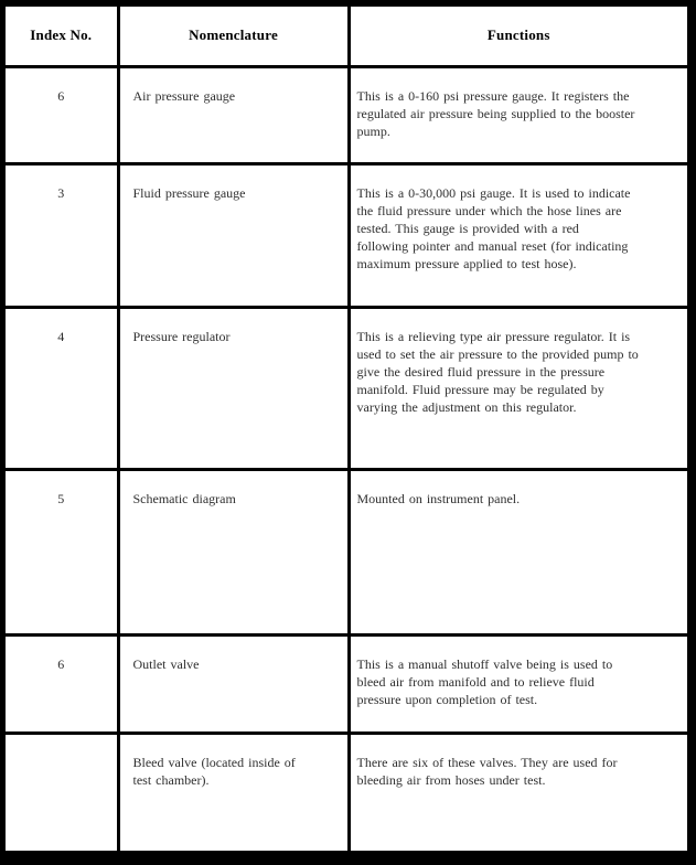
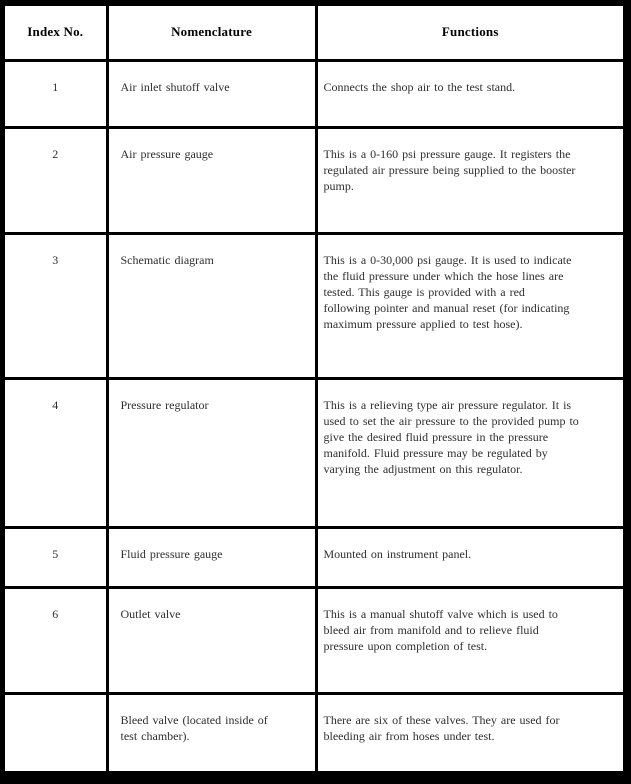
  Index No.	Nomenclature	Functions
+ 1	Air inlet shutoff valve	Connects the shop air to the test stand.
- 6	Air pressure gauge	This is a 0-160 psi pressure gauge. It registers the regulated air pressure being supplied to the booster pump.
+ 2	Air pressure gauge	This is a 0-160 psi pressure gauge. It registers the regulated air pressure being supplied to the booster pump.
- 3	Fluid pressure gauge	This is a 0-30,000 psi gauge. It is used to indicate the fluid pressure under which the hose lines are tested. This gauge is provided with a red following pointer and manual reset (for indicating maximum pressure applied to test hose).
+ 3	Schematic diagram	This is a 0-30,000 psi gauge. It is used to indicate the fluid pressure under which the hose lines are tested. This gauge is provided with a red following pointer and manual reset (for indicating maximum pressure applied to test hose).
  4	Pressure regulator	This is a relieving type air pressure regulator. It is used to set the air pressure to the provided pump to give the desired fluid pressure in the pressure manifold. Fluid pressure may be regulated by varying the adjustment on this regulator.
- 5	Schematic diagram	Mounted on instrument panel.
+ 5	Fluid pressure gauge	Mounted on instrument panel.
- 6	Outlet valve	This is a manual shutoff valve being is used to bleed air from manifold and to relieve fluid pressure upon completion of test.
+ 6	Outlet valve	This is a manual shutoff valve which is used to bleed air from manifold and to relieve fluid pressure upon completion of test.
  	Bleed valve (located inside of test chamber).	There are six of these valves. They are used for bleeding air from hoses under test.
